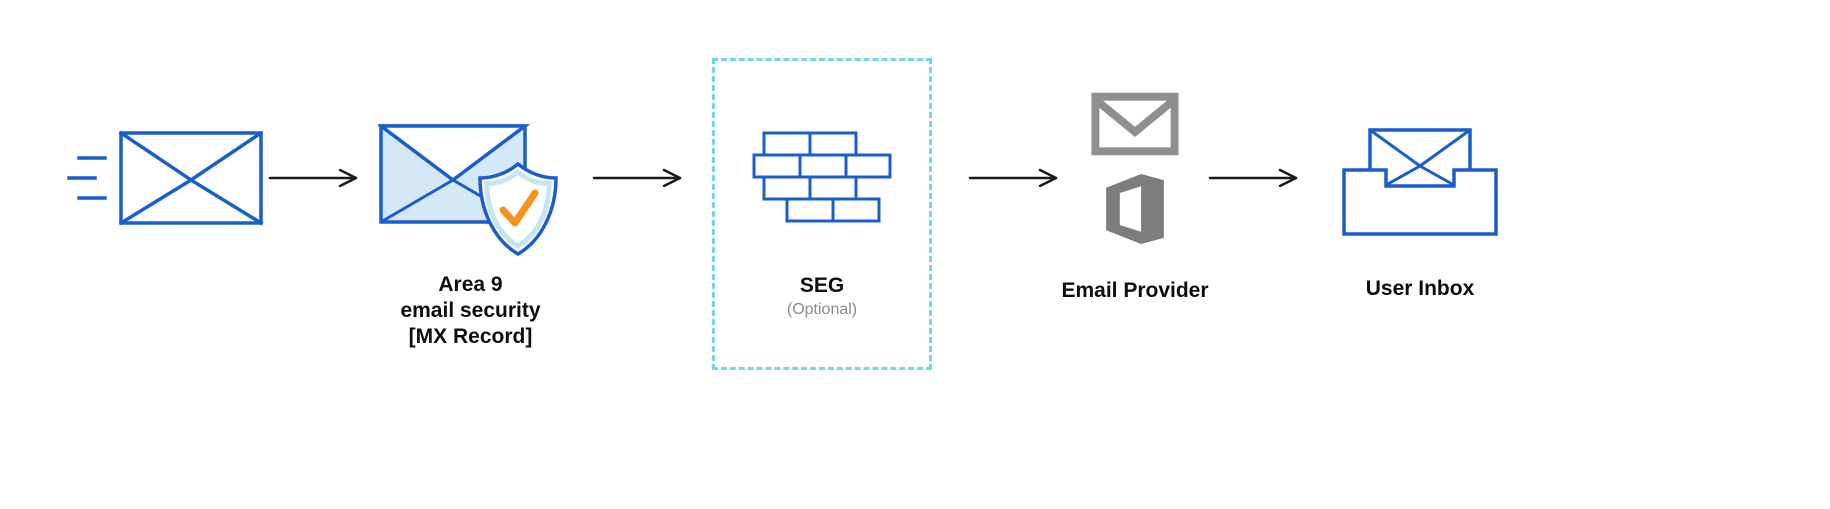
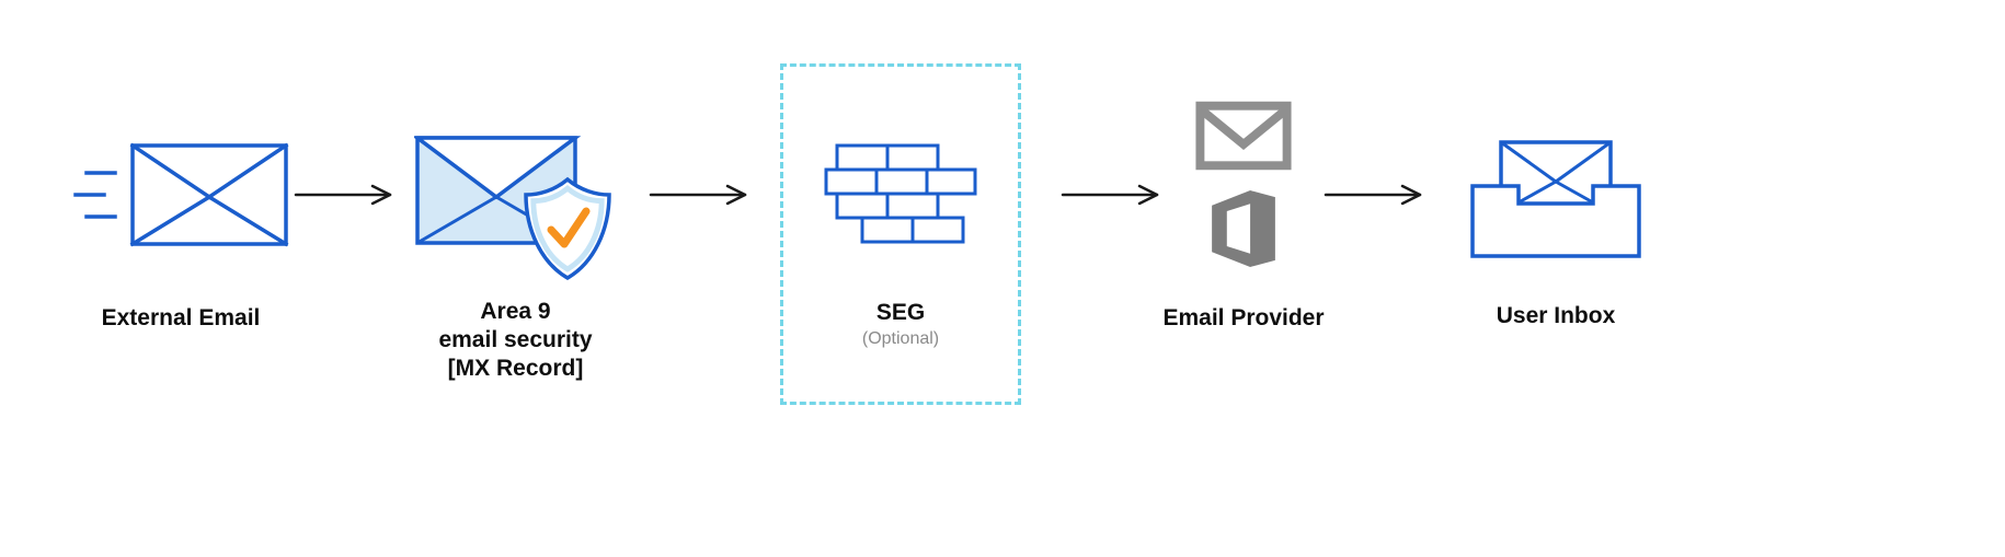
+ External Email
  Area 9
  email security
  [MX Record]
  SEG
  (Optional)
  Email Provider
  User Inbox
